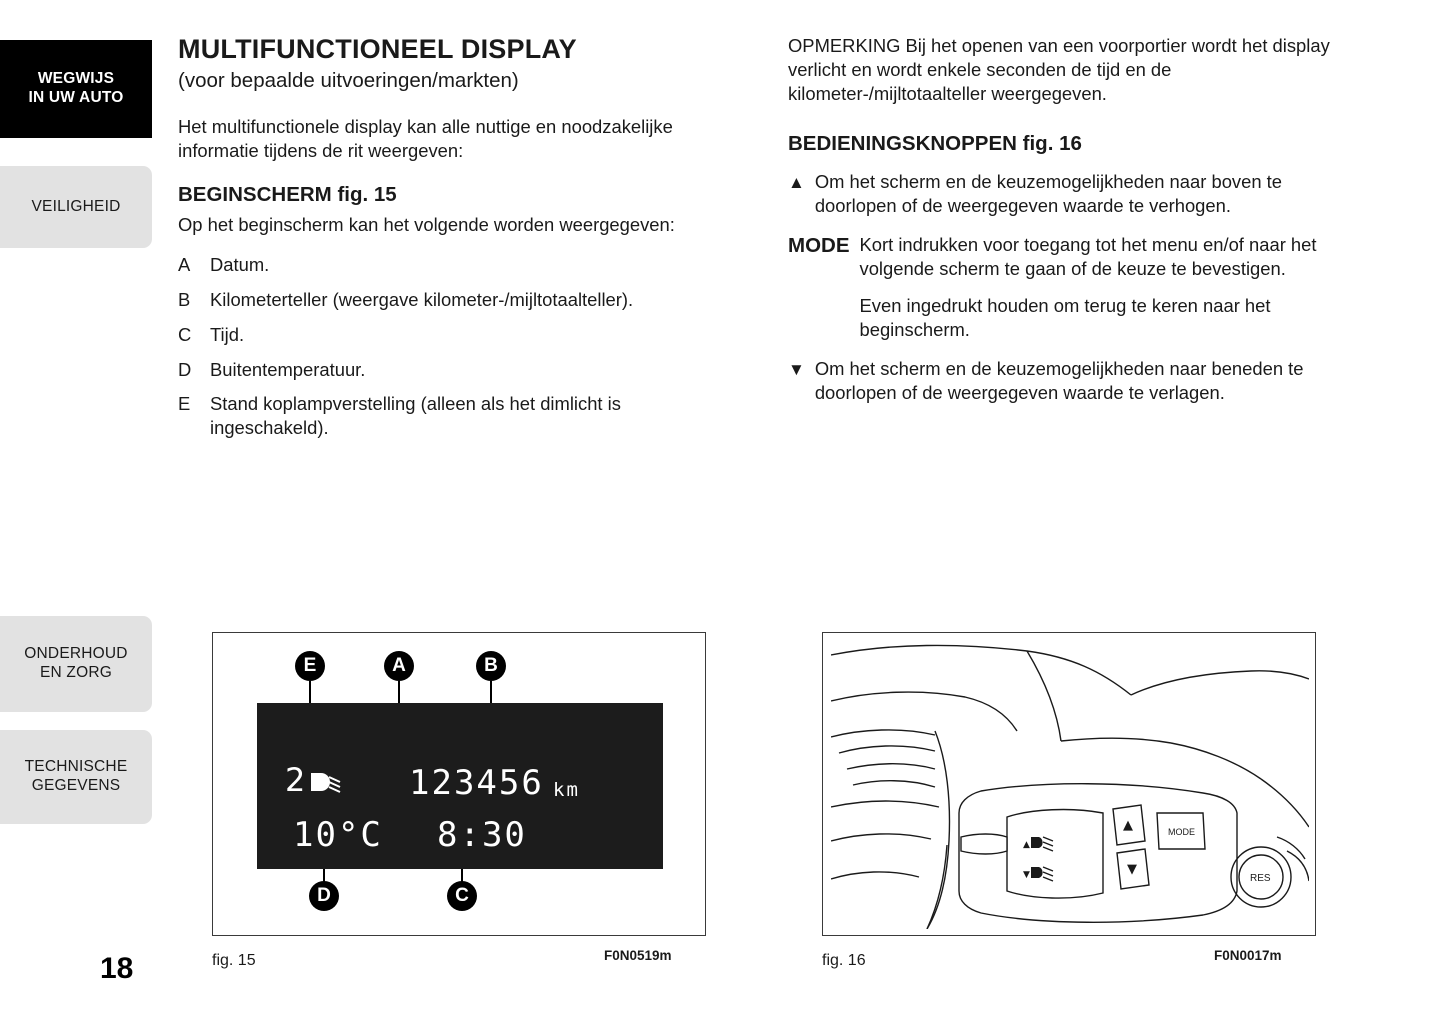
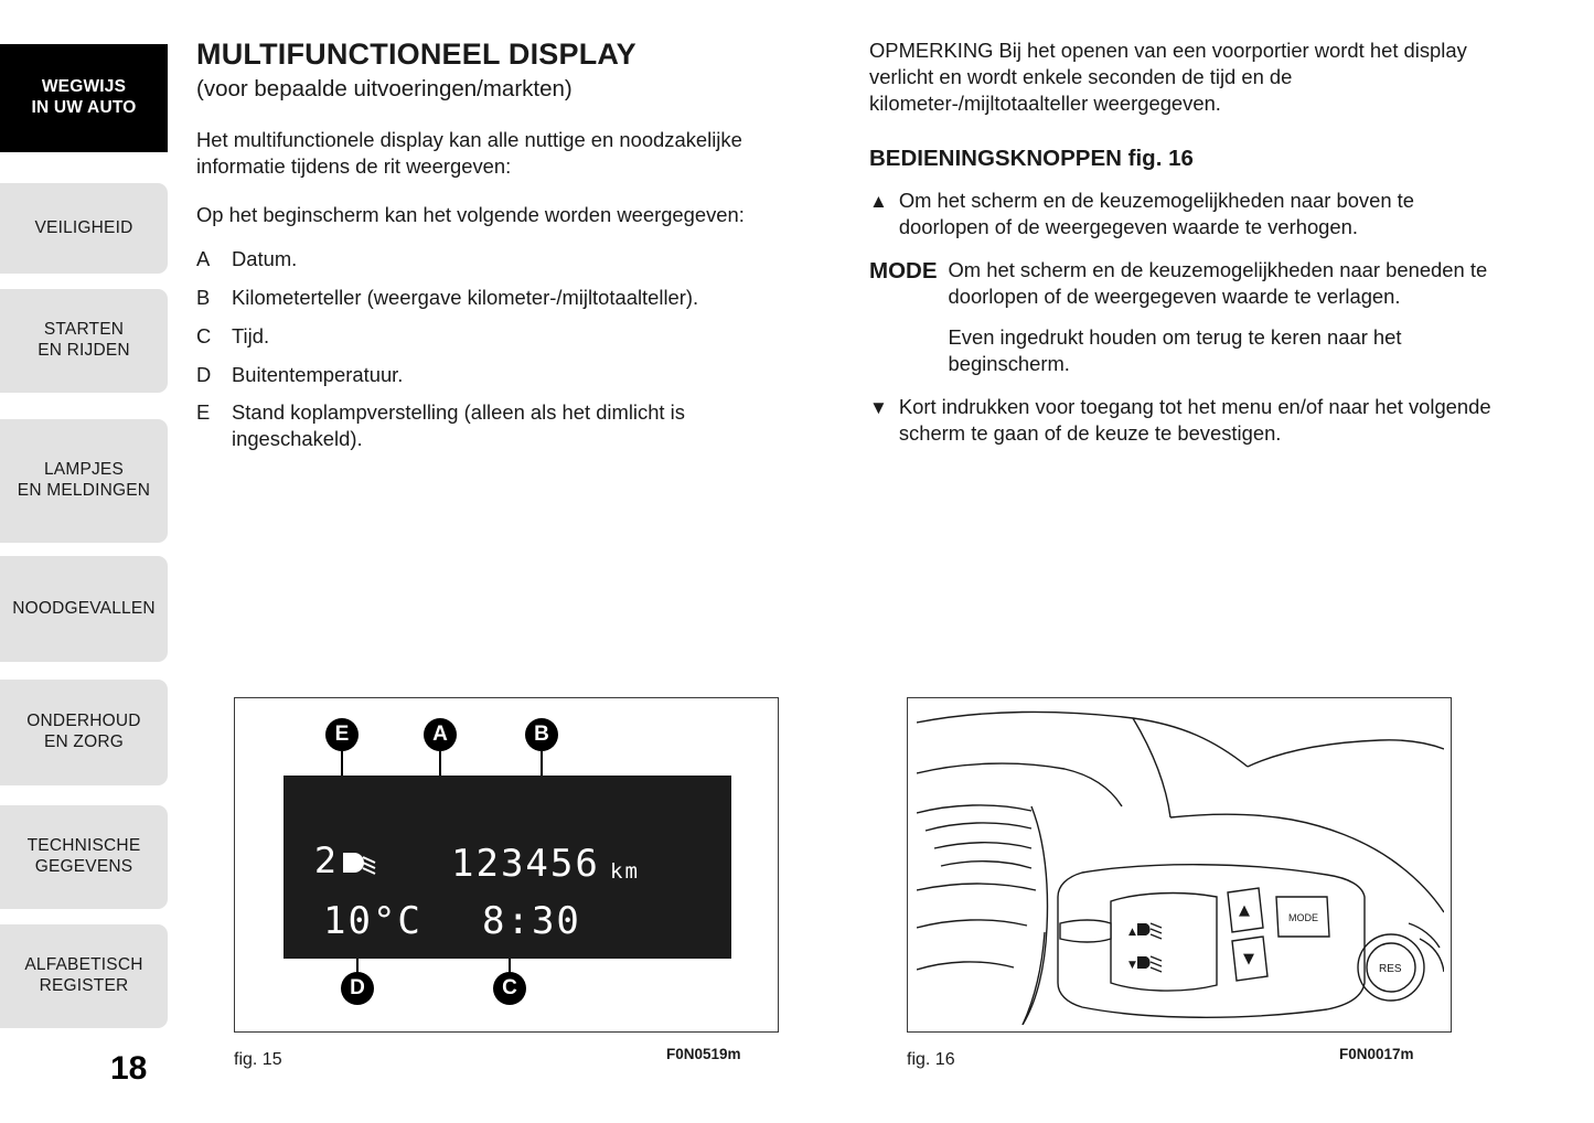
  WEGWIJS
  IN UW AUTO
  VEILIGHEID
+ STARTEN
+ EN RIJDEN
+ LAMPJES
+ EN MELDINGEN
+ NOODGEVALLEN
  ONDERHOUD
  EN ZORG
  TECHNISCHE
  GEGEVENS
+ ALFABETISCH
+ REGISTER
  18
  MULTIFUNCTIONEEL DISPLAY
  (voor bepaalde uitvoeringen/markten)
  Het multifunctionele display kan alle nuttige en noodzakelijke informatie tijdens de rit weergeven:
- BEGINSCHERM fig. 15
  Op het beginscherm kan het volgende worden weergegeven:
  A
  Datum.
  B
  Kilometerteller (weergave kilometer-/mijltotaalteller).
  C
  Tijd.
  D
  Buitentemperatuur.
  E
  Stand koplampverstelling (alleen als het dimlicht is ingeschakeld).
  OPMERKING Bij het openen van een voorportier wordt het display verlicht en wordt enkele seconden de tijd en de kilometer-/mijltotaalteller weergegeven.
  BEDIENINGSKNOPPEN fig. 16
  ▲
  Om het scherm en de keuzemogelijkheden naar boven te doorlopen of de weergegeven waarde te verhogen.
  MODE
- Kort indrukken voor toegang tot het menu en/of naar het volgende scherm te gaan of de keuze te bevestigen.
+ Om het scherm en de keuzemogelijkheden naar beneden te doorlopen of de weergegeven waarde te verlagen.
  Even ingedrukt houden om terug te keren naar het beginscherm.
  ▼
- Om het scherm en de keuzemogelijkheden naar beneden te doorlopen of de weergegeven waarde te verlagen.
+ Kort indrukken voor toegang tot het menu en/of naar het volgende scherm te gaan of de keuze te bevestigen.
  E
  A
  B
  D
  C
  2
  123456
  km
  10°C
  8:30
  fig. 15
  F0N0519m
  ▲
  ▼
  ▲
  ▼
  MODE
  RES
  fig. 16
  F0N0017m
